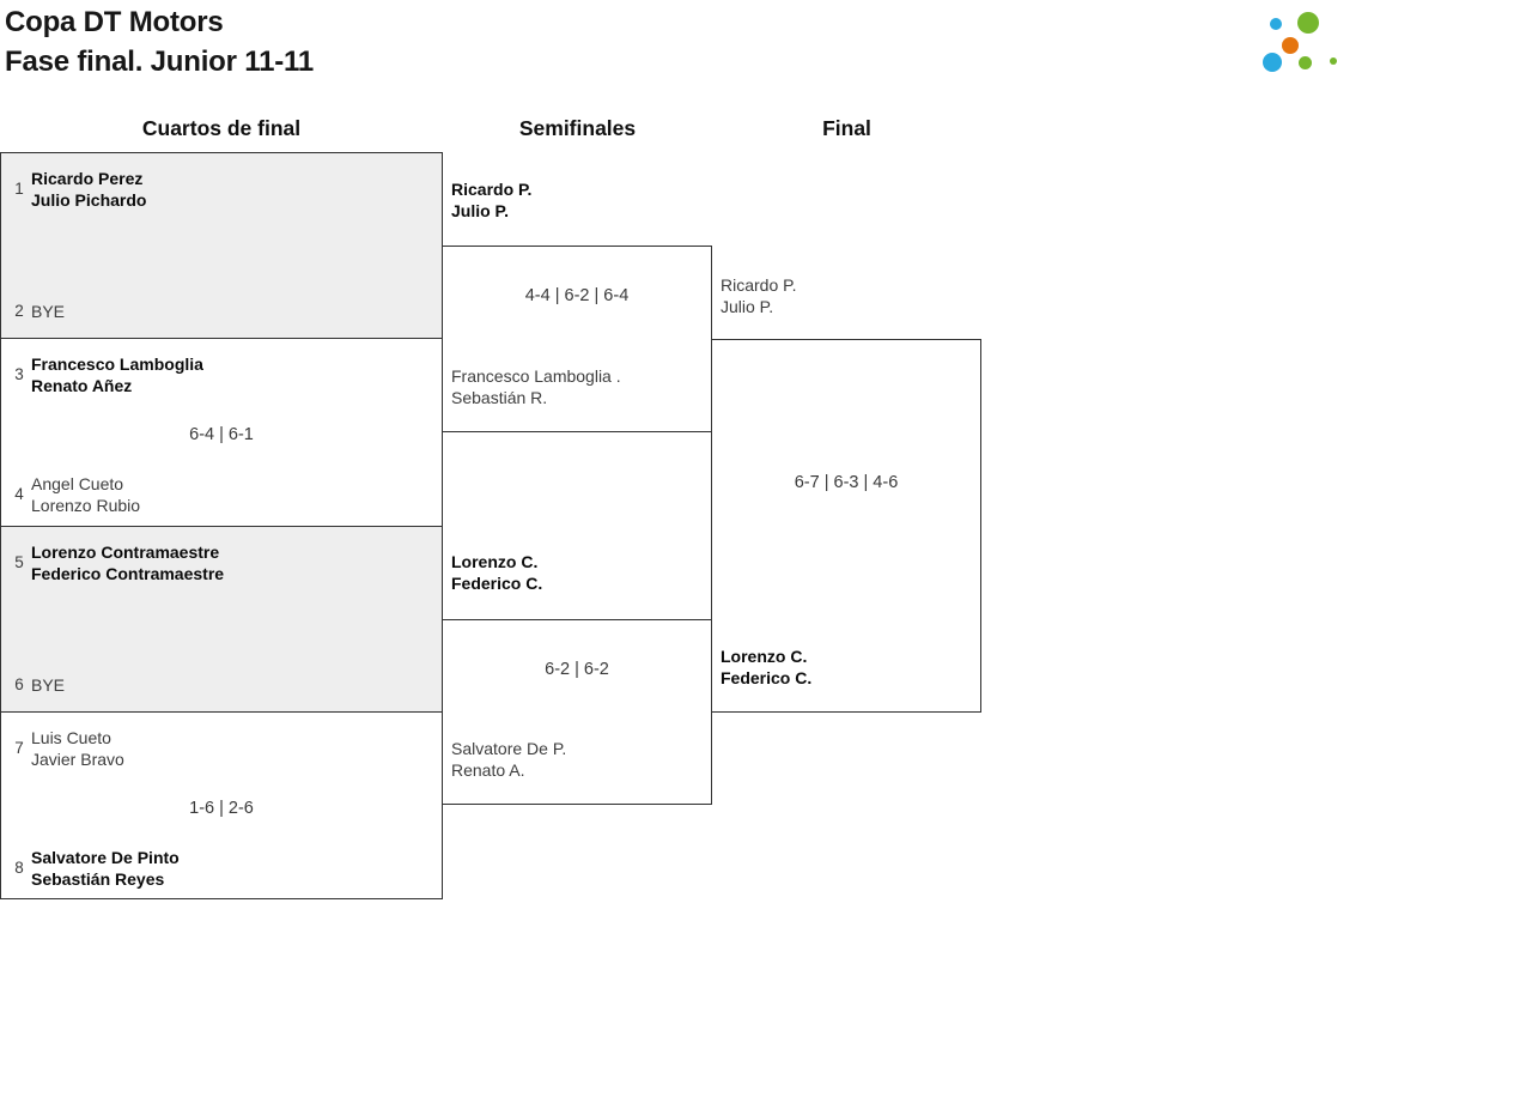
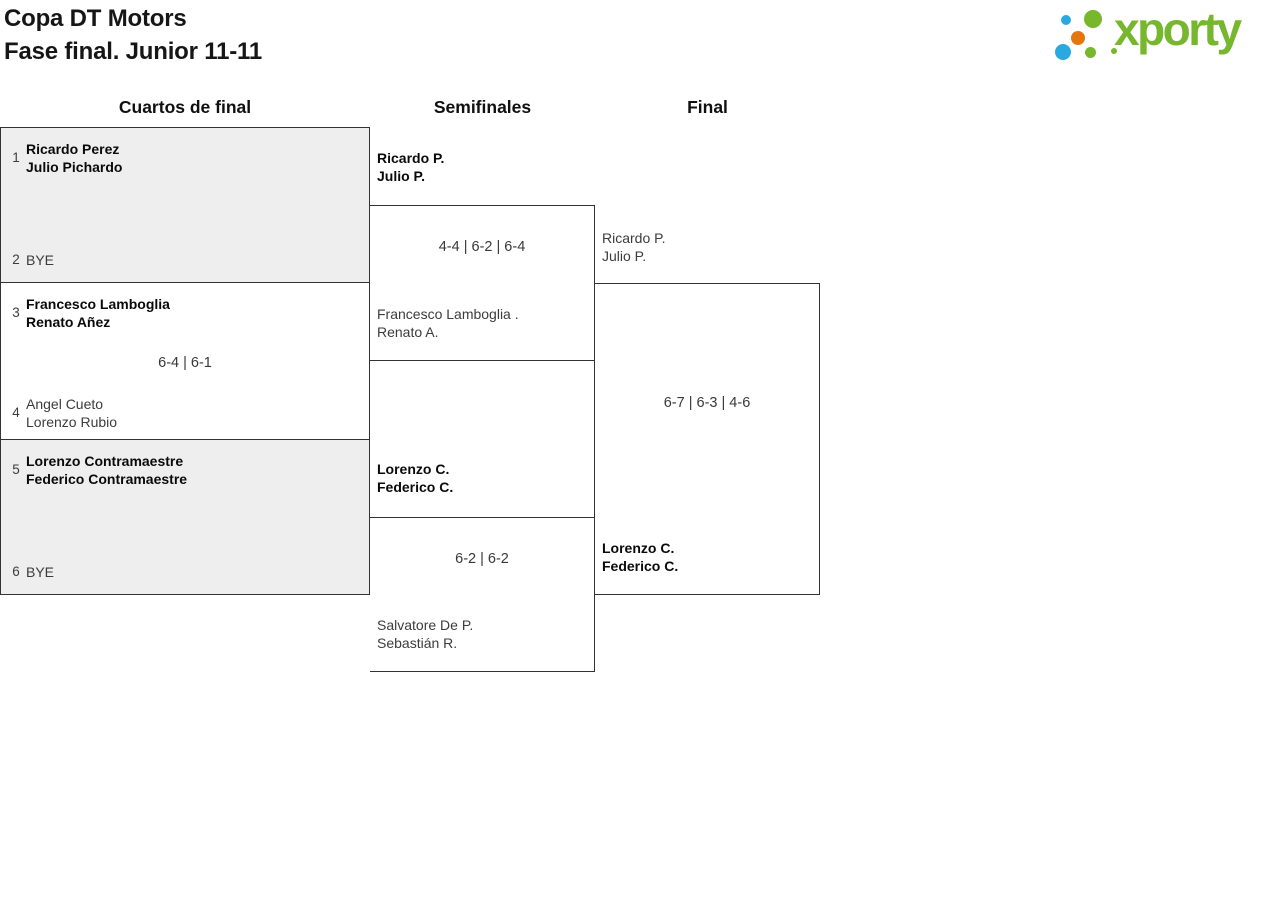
  Copa DT Motors
  Fase final. Junior 11-11
+ xporty
  Cuartos de final
  Semifinales
  Final
  1
  Ricardo Perez
  Julio Pichardo
  2
  BYE
  3
  Francesco Lamboglia
  Renato Añez
  6-4 | 6-1
  4
  Angel Cueto
  Lorenzo Rubio
  5
  Lorenzo Contramaestre
  Federico Contramaestre
  6
  BYE
- 7
- Luis Cueto
- Javier Bravo
- 1-6 | 2-6
- 8
- Salvatore De Pinto
- Sebastián Reyes
  4-4 | 6-2 | 6-4
  Ricardo P.
  Julio P.
  Francesco Lamboglia .
- Sebastián R.
+ Renato A.
  6-2 | 6-2
  Lorenzo C.
  Federico C.
  Salvatore De P.
- Renato A.
+ Sebastián R.
  6-7 | 6-3 | 4-6
  Ricardo P.
  Julio P.
  Lorenzo C.
  Federico C.
